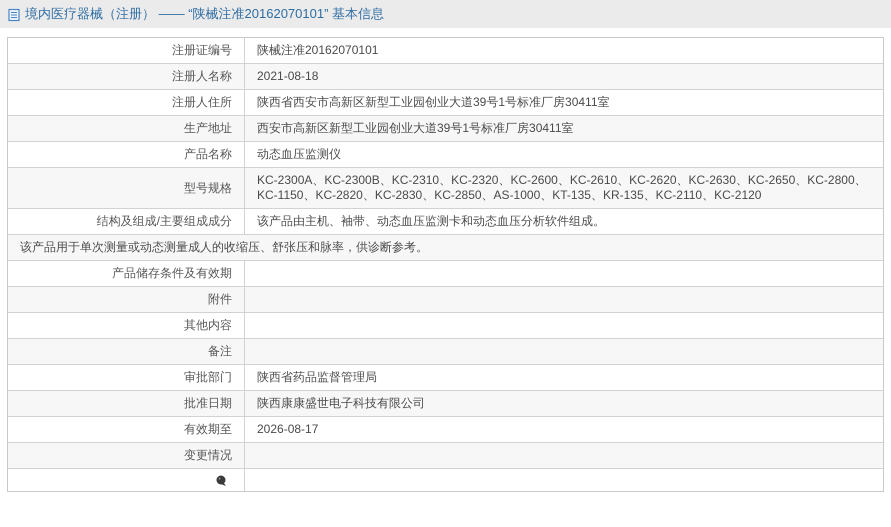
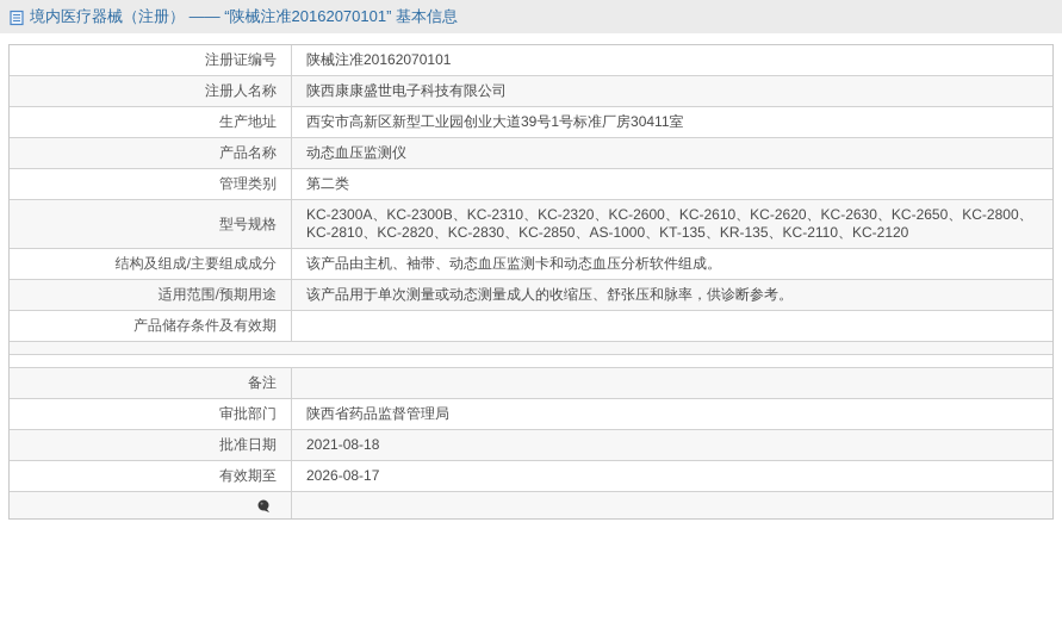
  境内医疗器械（注册） —— “陕械注准20162070101” 基本信息
  注册证编号
  陕械注准20162070101
  注册人名称
- 2021-08-18
+ 陕西康康盛世电子科技有限公司
- 注册人住所
- 陕西省西安市高新区新型工业园创业大道39号1号标准厂房30411室
  生产地址
  西安市高新区新型工业园创业大道39号1号标准厂房30411室
  产品名称
  动态血压监测仪
+ 管理类别
+ 第二类
  型号规格
- KC-2300A、KC-2300B、KC-2310、KC-2320、KC-2600、KC-2610、KC-2620、KC-2630、KC-2650、KC-2800、KC-1150、KC-2820、KC-2830、KC-2850、AS-1000、KT-135、KR-135、KC-2110、KC-2120
+ KC-2300A、KC-2300B、KC-2310、KC-2320、KC-2600、KC-2610、KC-2620、KC-2630、KC-2650、KC-2800、KC-2810、KC-2820、KC-2830、KC-2850、AS-1000、KT-135、KR-135、KC-2110、KC-2120
  结构及组成/主要组成成分
  该产品由主机、袖带、动态血压监测卡和动态血压分析软件组成。
+ 适用范围/预期用途
  该产品用于单次测量或动态测量成人的收缩压、舒张压和脉率，供诊断参考。
  产品储存条件及有效期
- 附件
- 其他内容
  备注
  审批部门
  陕西省药品监督管理局
  批准日期
- 陕西康康盛世电子科技有限公司
+ 2021-08-18
  有效期至
  2026-08-17
- 变更情况
